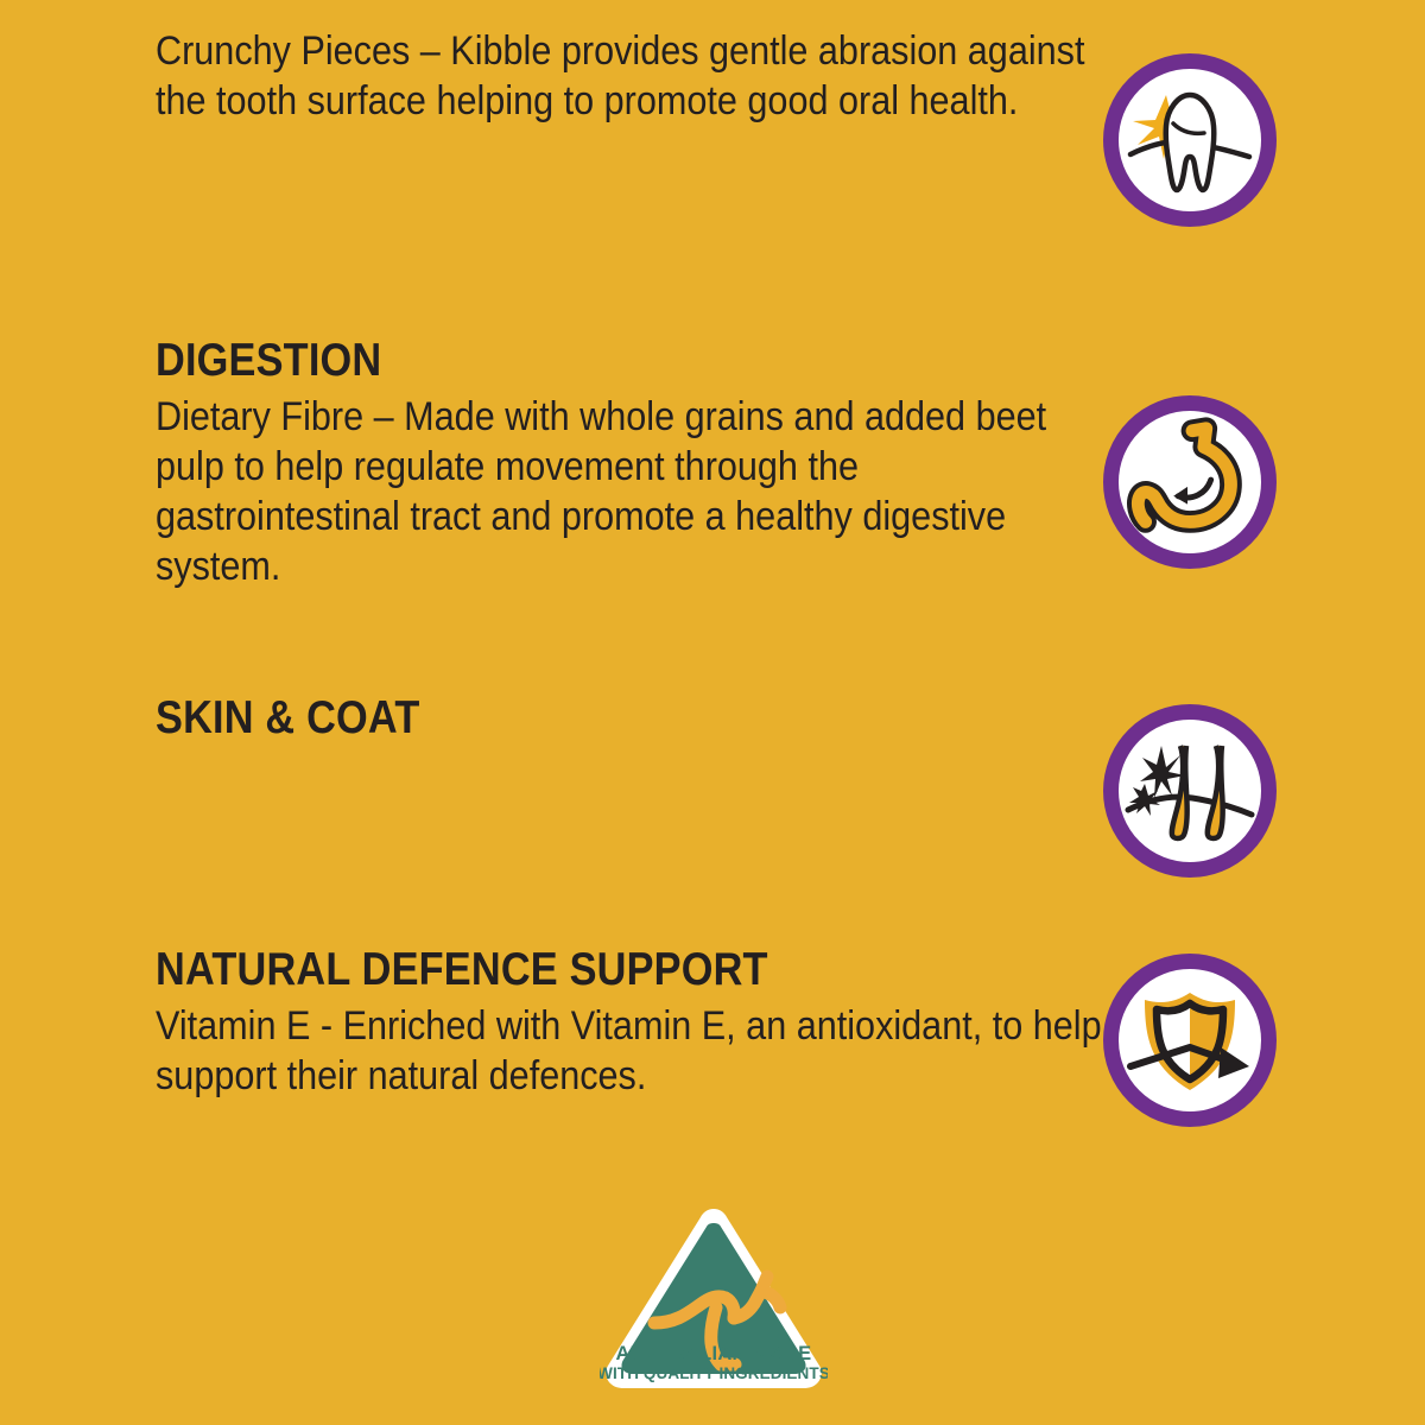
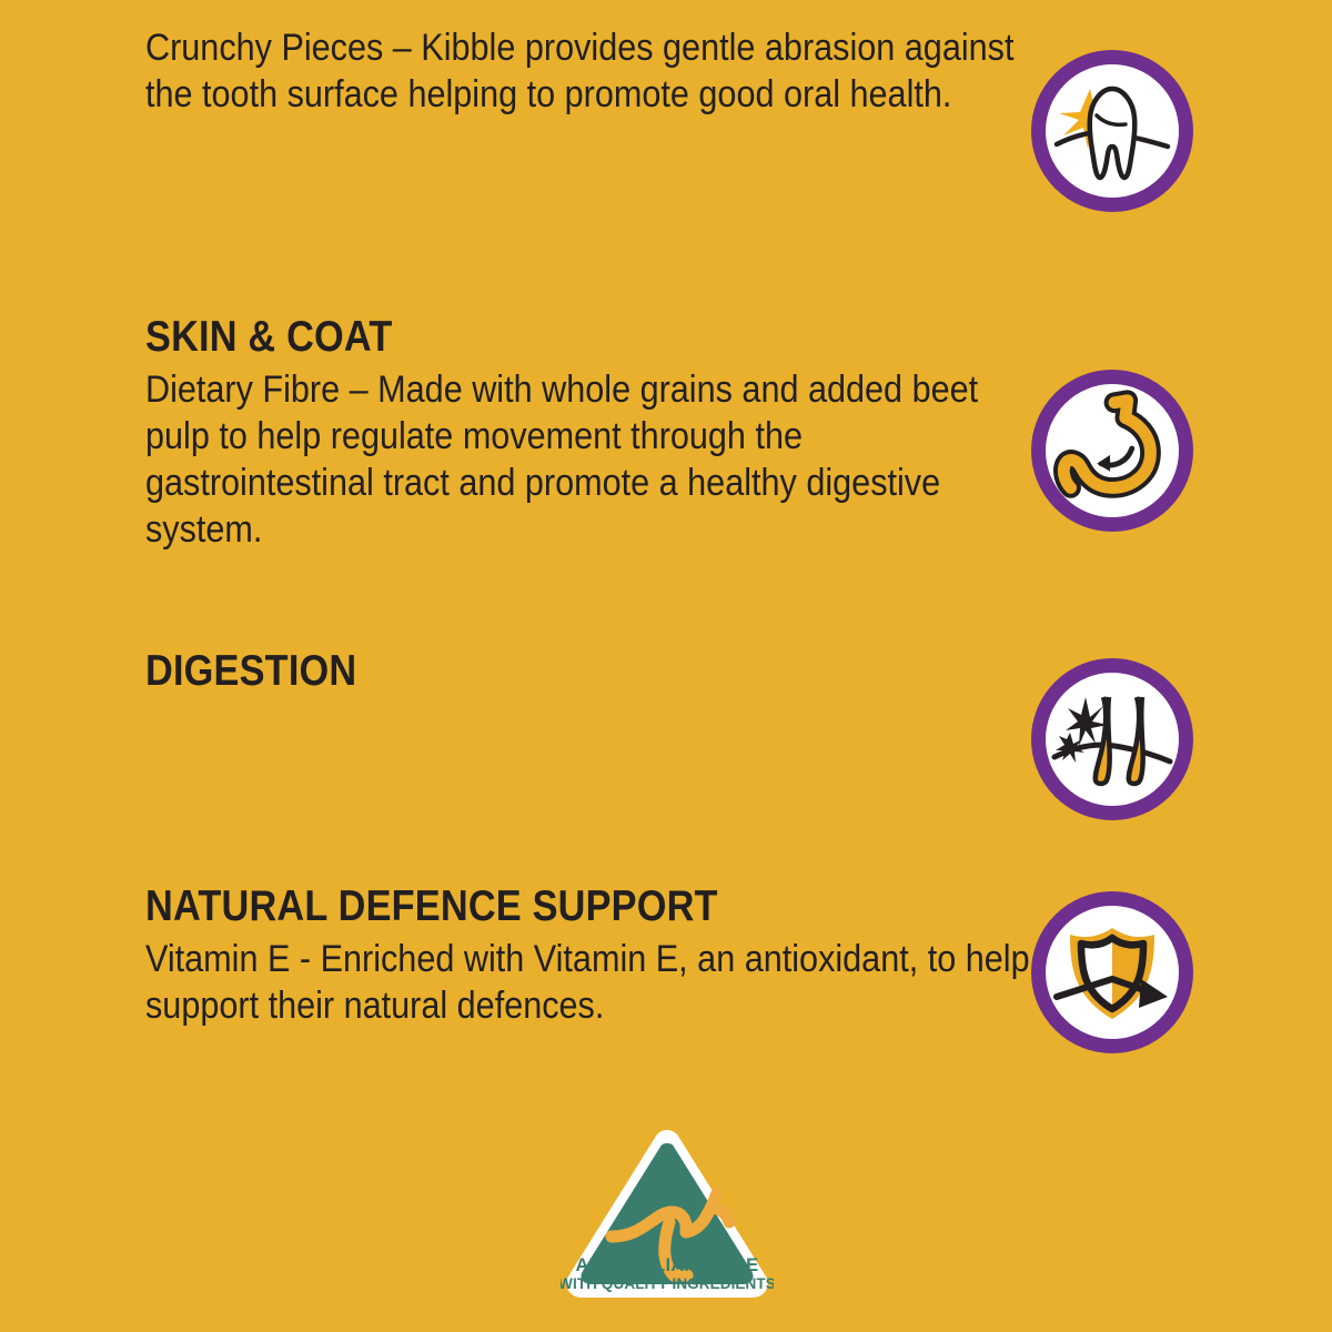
  Crunchy Pieces – Kibble provides gentle abrasion against the tooth surface helping to promote good oral health.
- DIGESTION
+ SKIN & COAT
  Dietary Fibre – Made with whole grains and added beet pulp to help regulate movement through the gastrointestinal tract and promote a healthy digestive system.
- SKIN & COAT
+ DIGESTION
  NATURAL DEFENCE SUPPORT
  Vitamin E - Enriched with Vitamin E, an antioxidant, to help support their natural defences.
  AUSTRALIAN MADE
  WITH QUALITY INGREDIENTS
